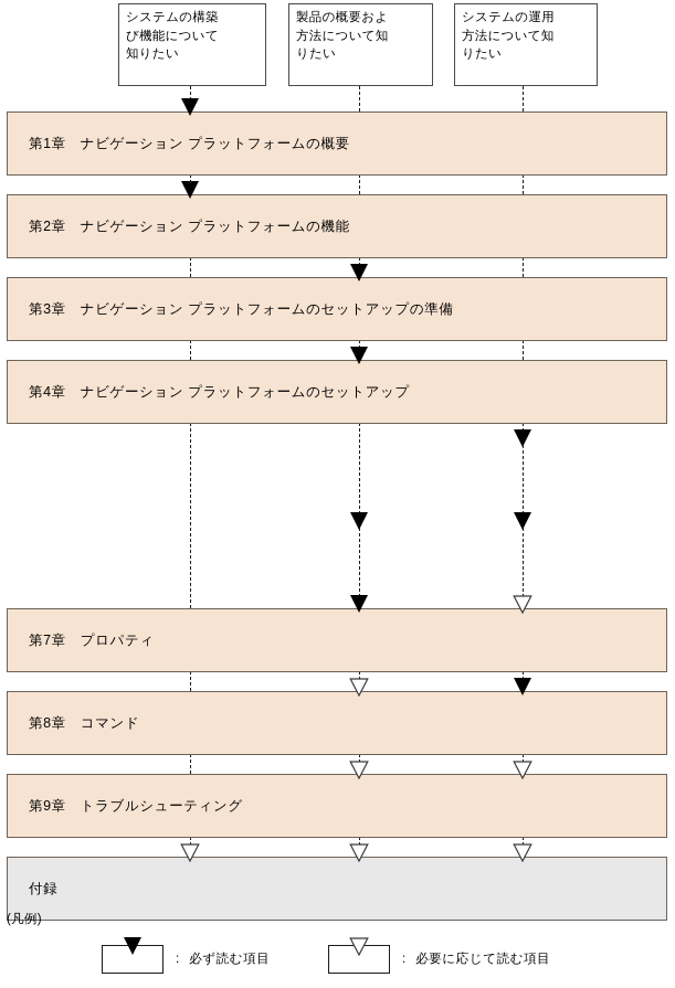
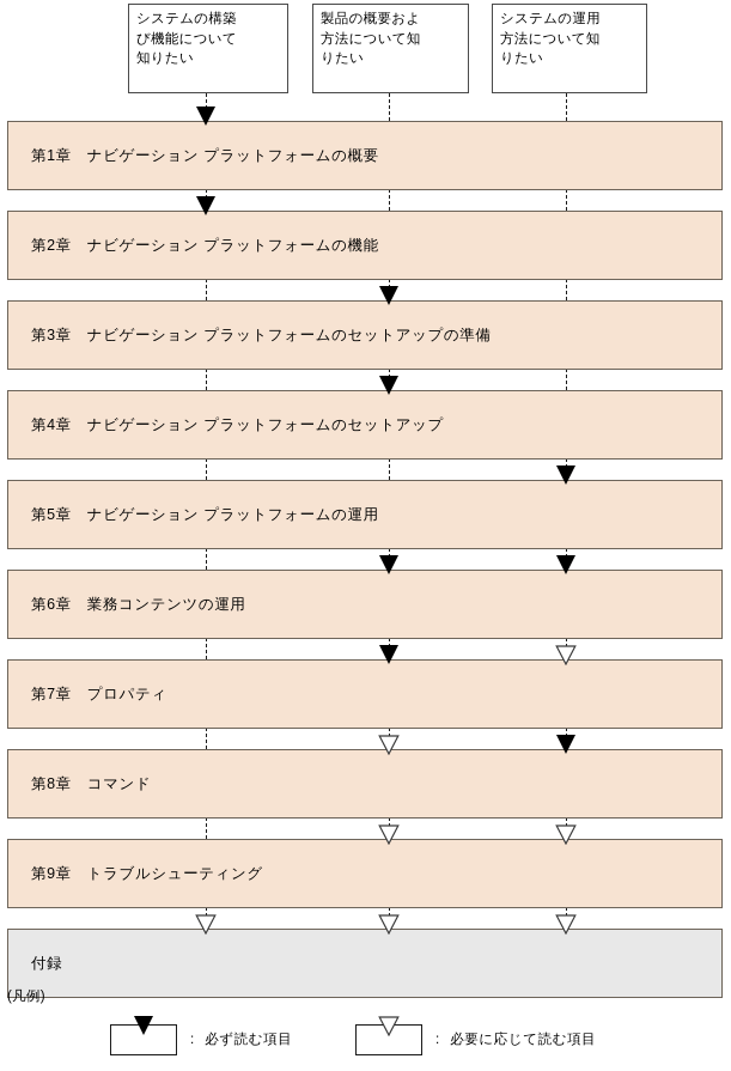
  システムの構築
  び機能について
  知りたい
  製品の概要およ
  方法について知
  りたい
  システムの運用
  方法について知
  りたい
  第1章 ナビゲーション プラットフォームの概要
  第2章 ナビゲーション プラットフォームの機能
  第3章 ナビゲーション プラットフォームのセットアップの準備
  第4章 ナビゲーション プラットフォームのセットアップ
+ 第5章 ナビゲーション プラットフォームの運用
+ 第6章 業務コンテンツの運用
  第7章 プロパティ
  第8章 コマンド
  第9章 トラブルシューティング
  付録
  (凡例)
  :
  必ず読む項目
  :
  必要に応じて読む項目
